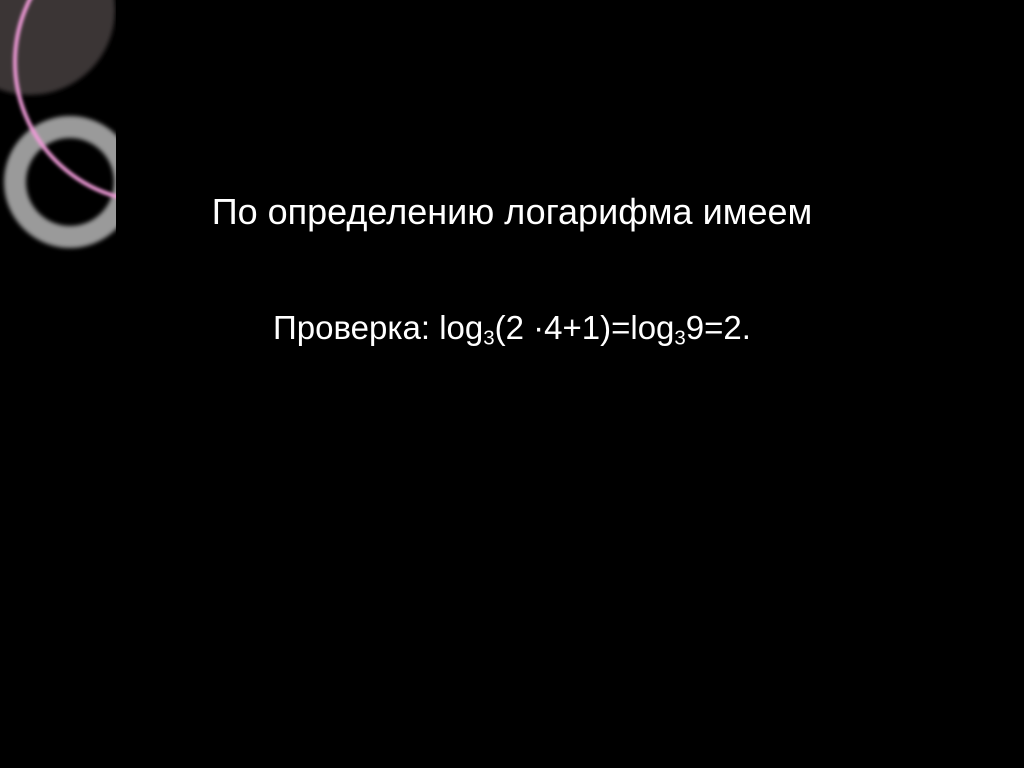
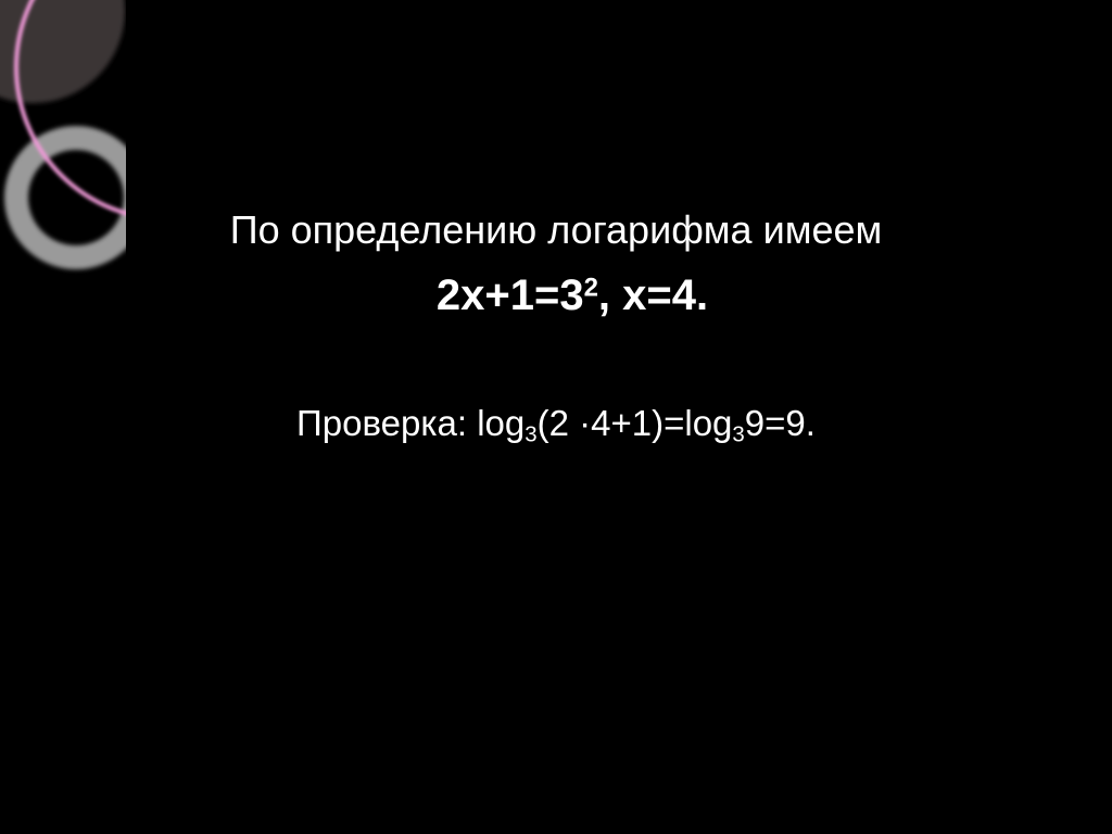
  По определению логарифма имеем
+ 2x+1=32, x=4.
- Проверка: log3(2 ·4+1)=log39=2.
+ Проверка: log3(2 ·4+1)=log39=9.
